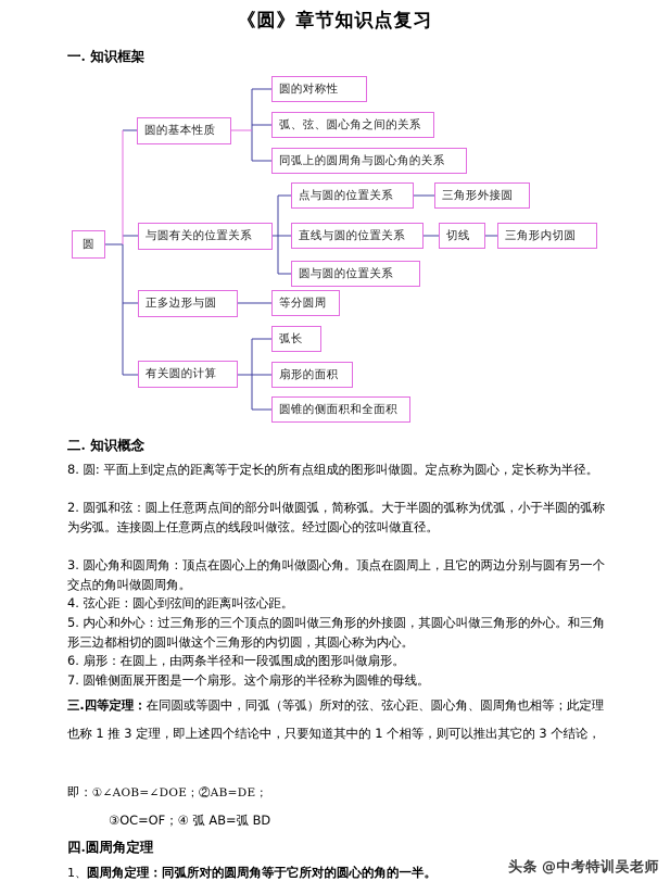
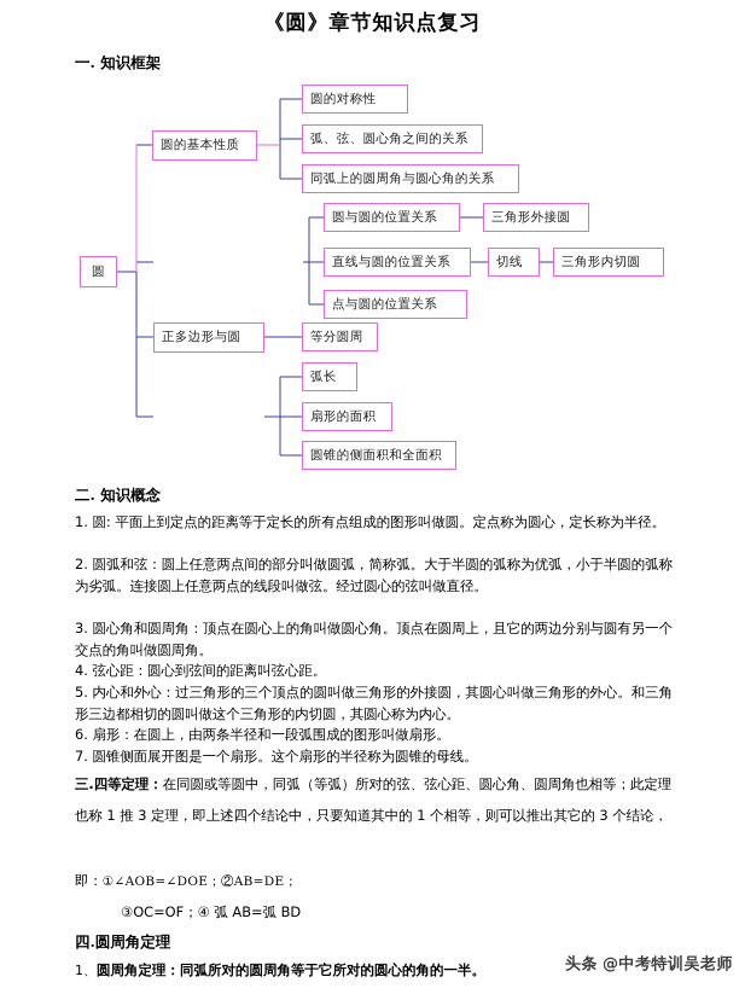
  《圆》章节知识点复习
  一. 知识框架
  圆
  圆的基本性质
- 与圆有关的位置关系
  正多边形与圆
- 有关圆的计算
  圆的对称性
  弧、弦、圆心角之间的关系
  同弧上的圆周角与圆心角的关系
- 点与圆的位置关系
+ 圆与圆的位置关系
  直线与圆的位置关系
- 圆与圆的位置关系
+ 点与圆的位置关系
  等分圆周
  弧长
  扇形的面积
  圆锥的侧面积和全面积
  三角形外接圆
  切线
  三角形内切圆
  二. 知识概念
- 8. 圆: 平面上到定点的距离等于定长的所有点组成的图形叫做圆。定点称为圆心，定长称为半径。
+ 1. 圆: 平面上到定点的距离等于定长的所有点组成的图形叫做圆。定点称为圆心，定长称为半径。
  2. 圆弧和弦：圆上任意两点间的部分叫做圆弧，简称弧。大于半圆的弧称为优弧，小于半圆的弧称为劣弧。连接圆上任意两点的线段叫做弦。经过圆心的弦叫做直径。
  3. 圆心角和圆周角：顶点在圆心上的角叫做圆心角。顶点在圆周上，且它的两边分别与圆有另一个交点的角叫做圆周角。
  4. 弦心距：圆心到弦间的距离叫弦心距。
  5. 内心和外心：过三角形的三个顶点的圆叫做三角形的外接圆，其圆心叫做三角形的外心。和三角形三边都相切的圆叫做这个三角形的内切圆，其圆心称为内心。
  6. 扇形：在圆上，由两条半径和一段弧围成的图形叫做扇形。
  7. 圆锥侧面展开图是一个扇形。这个扇形的半径称为圆锥的母线。
  三.四等定理：在同圆或等圆中，同弧（等弧）所对的弦、弦心距、圆心角、圆周角也相等；此定理也称 1 推 3 定理，即上述四个结论中，只要知道其中的 1 个相等，则可以推出其它的 3 个结论，
  即：①∠AOB=∠DOE；②AB=DE；
  ③OC=OF；④ 弧 AB=弧 BD
  四.圆周角定理
  1、圆周角定理：同弧所对的圆周角等于它所对的圆心的角的一半。
  头条 @中考特训吴老师
